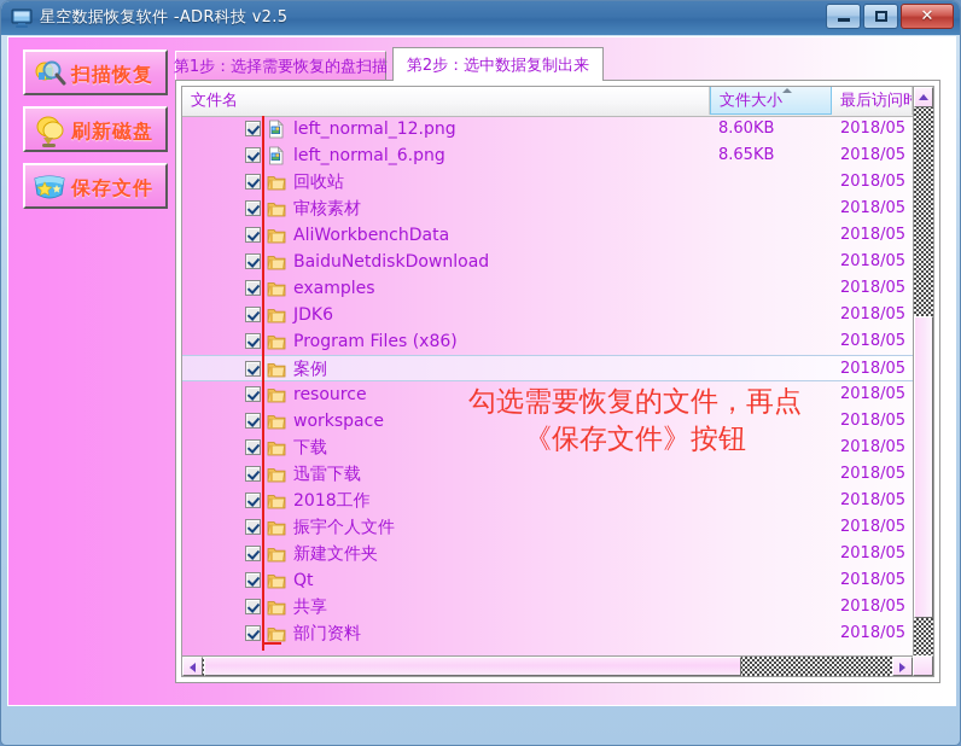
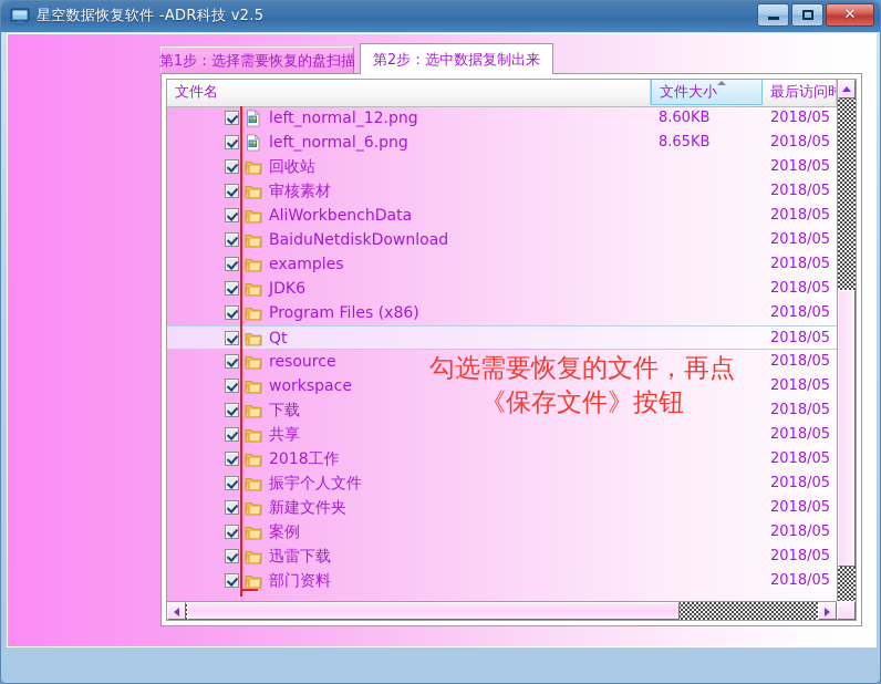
  星空数据恢复软件 -ADR科技 v2.5
  ✕
- 扫描恢复
- 刷新磁盘
- 保存文件
  第1步：选择需要恢复的盘扫描
  第2步：选中数据复制出来
  文件名
  文件大小
  最后访问
  left_normal_12.png
  8.60KB
  2018/05
  left_normal_6.png
  8.65KB
  2018/05
  回收站
  2018/05
  审核素材
  2018/05
  AliWorkbenchData
  2018/05
  BaiduNetdiskDownload
  2018/05
  examples
  2018/05
  JDK6
  2018/05
  Program Files (x86)
  2018/05
- 案例
+ Qt
  2018/05
  resource
  2018/05
  workspace
  2018/05
  下载
  2018/05
- 迅雷下载
+ 共享
  2018/05
  2018工作
  2018/05
  振宇个人文件
  2018/05
  新建文件夹
  2018/05
- Qt
+ 案例
  2018/05
- 共享
+ 迅雷下载
  2018/05
  部门资料
  2018/05
  勾选需要恢复的文件，再点
  《保存文件》按钮
